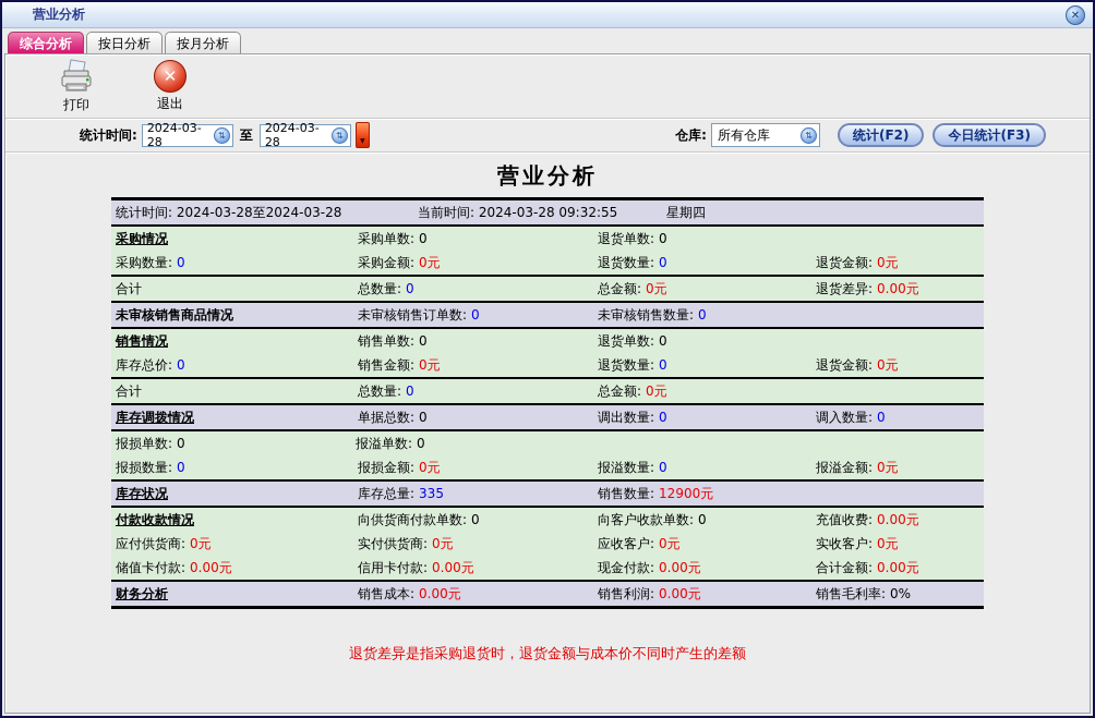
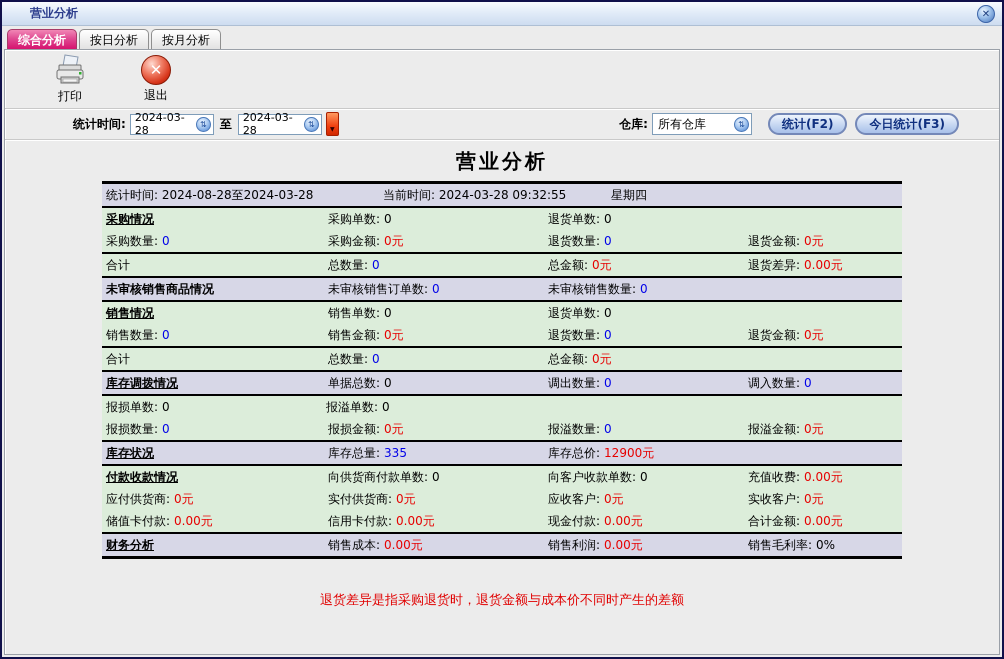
  营业分析
  ✕
  综合分析
  按日分析
  按月分析
  打印
  ✕
  退出
  统计时间:
  2024-03-28
  ⇅
  至
  2024-03-28
  ⇅
  仓库:
  所有仓库
  ⇅
  统计(F2)
  今日统计(F3)
  营业分析
- 统计时间: 2024-03-28至2024-03-28
+ 统计时间: 2024-08-28至2024-03-28
  当前时间: 2024-03-28 09:32:55
  星期四
  采购情况
  采购单数:
  0
  退货单数:
  0
  采购数量:
  0
  采购金额:
  0元
  退货数量:
  0
  退货金额:
  0元
  合计
  总数量:
  0
  总金额:
  0元
  退货差异:
  0.00元
  未审核销售商品情况
  未审核销售订单数:
  0
  未审核销售数量:
  0
  销售情况
  销售单数:
  0
  退货单数:
  0
- 库存总价:
+ 销售数量:
  0
  销售金额:
  0元
  退货数量:
  0
  退货金额:
  0元
  合计
  总数量:
  0
  总金额:
  0元
  库存调拨情况
  单据总数:
  0
  调出数量:
  0
  调入数量:
  0
  报损单数:
  0
  报溢单数:
  0
  报损数量:
  0
  报损金额:
  0元
  报溢数量:
  0
  报溢金额:
  0元
  库存状况
  库存总量:
  335
- 销售数量:
+ 库存总价:
  12900元
  付款收款情况
  向供货商付款单数:
  0
  向客户收款单数:
  0
  充值收费:
  0.00元
  应付供货商:
  0元
  实付供货商:
  0元
  应收客户:
  0元
  实收客户:
  0元
  储值卡付款:
  0.00元
  信用卡付款:
  0.00元
  现金付款:
  0.00元
  合计金额:
  0.00元
  财务分析
  销售成本:
  0.00元
  销售利润:
  0.00元
  销售毛利率:
  0%
  退货差异是指采购退货时，退货金额与成本价不同时产生的差额
